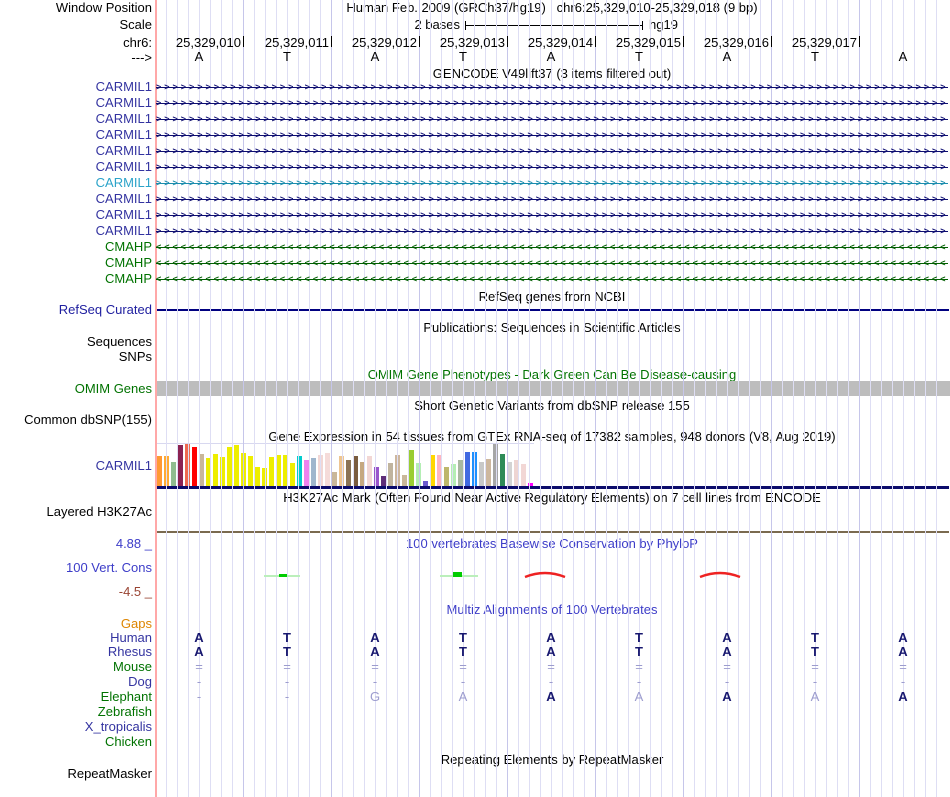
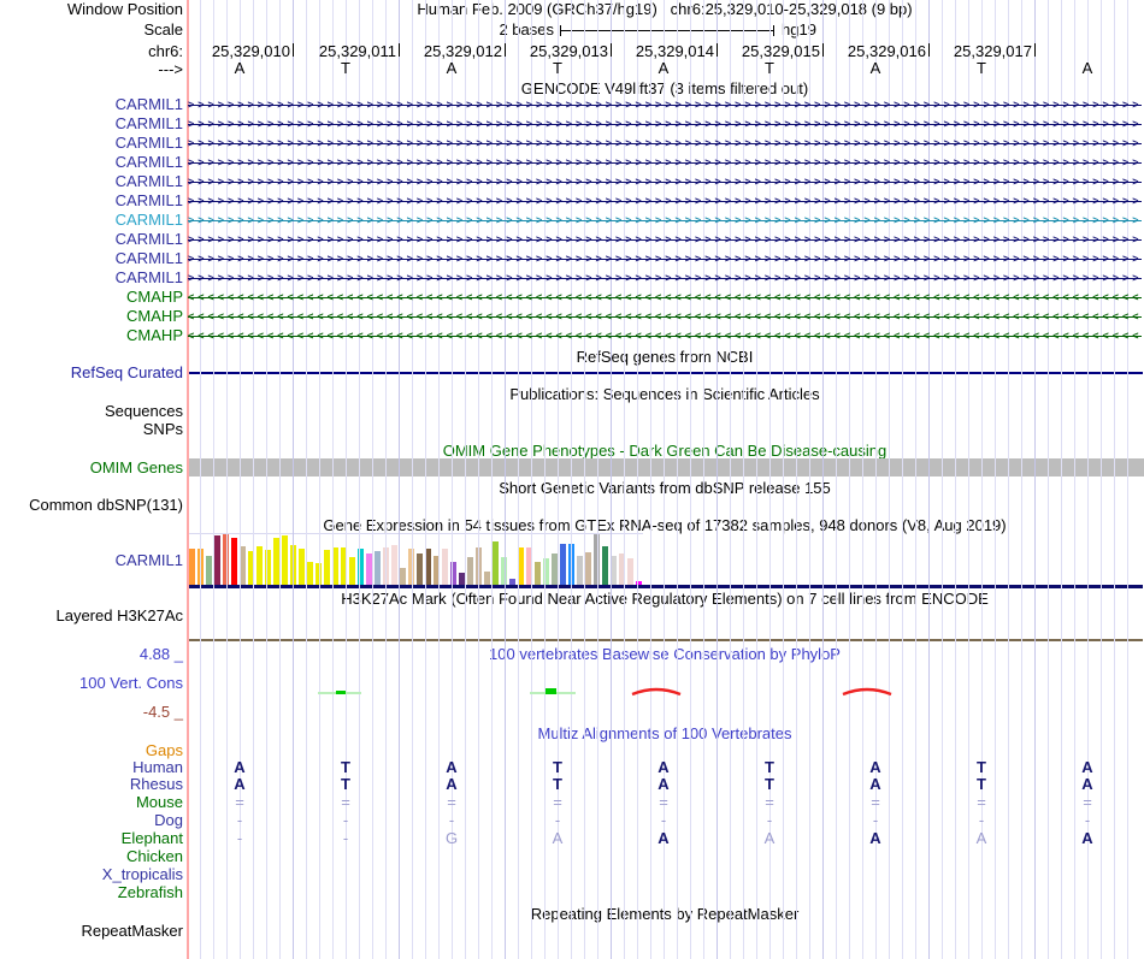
  Window Position
  Human Feb. 2009 (Ch37/hg19) ch625,32900-2539,01 (9 b)
  Scale
  bases
  hg19
  chr6:
  --->
  GENCOE49lft37 (3tems fileed out)
  RefSeens from NCI
  RefSeq Curated
  Publictions Sequence in Sienifc Artiles
  Sequences
  SNPs
  OMI Gene Phenotype - Dark Green Cn Be Dseas-auing
  OMIM Genes
  hort Gnetc Varant from dbSP relas55
- Common dbSNP(155)
+ Common dbSNP(131)
  Genexpresso in 5 tsue from GTEA-seqf 138amples,48 dnors (V8 Aug 2019)
  CARMIL1
  3K2Ac Mark (Often Found Ner Activegultrlments) on 7 cell linesrom ENCODE
  Layered H3K27Ac
  4.88 _
  100 vrerates Basewse Cnservaion bhylo
  100 Vert. Cons
  -4.5 _
  ultiz Algnens of 10ertbrates
  Gaps
  Repeatnlments byepatMaske
  RepeatMasker
  25,329,010
  25,329,011
  25,329,012
  25,329,013
  25,329,014
  25,329,015
  25,329,016
  25,329,017
  A
  T
  A
  T
  A
  T
  A
  T
  A
  CARMIL1
  >>>>>>>>>>>>>>>>>>>>>>>>>>>>>>>>>>>>>>>>>>>>>>>>>>>>>>>>>>>>>>>>>>>>>>>>>>>>>>>>>>>>>>>>>>>>>>>>
  CARMIL1
  >>>>>>>>>>>>>>>>>>>>>>>>>>>>>>>>>>>>>>>>>>>>>>>>>>>>>>>>>>>>>>>>>>>>>>>>>>>>>>>>>>>>>>>>>>>>>>>>
  CARMIL1
  >>>>>>>>>>>>>>>>>>>>>>>>>>>>>>>>>>>>>>>>>>>>>>>>>>>>>>>>>>>>>>>>>>>>>>>>>>>>>>>>>>>>>>>>>>>>>>>>
  CARMIL1
  >>>>>>>>>>>>>>>>>>>>>>>>>>>>>>>>>>>>>>>>>>>>>>>>>>>>>>>>>>>>>>>>>>>>>>>>>>>>>>>>>>>>>>>>>>>>>>>>
  CARMIL1
  >>>>>>>>>>>>>>>>>>>>>>>>>>>>>>>>>>>>>>>>>>>>>>>>>>>>>>>>>>>>>>>>>>>>>>>>>>>>>>>>>>>>>>>>>>>>>>>>
  CARMIL1
  >>>>>>>>>>>>>>>>>>>>>>>>>>>>>>>>>>>>>>>>>>>>>>>>>>>>>>>>>>>>>>>>>>>>>>>>>>>>>>>>>>>>>>>>>>>>>>>>
  CARMIL1
  >>>>>>>>>>>>>>>>>>>>>>>>>>>>>>>>>>>>>>>>>>>>>>>>>>>>>>>>>>>>>>>>>>>>>>>>>>>>>>>>>>>>>>>>>>>>>>>>
  CARMIL1
  >>>>>>>>>>>>>>>>>>>>>>>>>>>>>>>>>>>>>>>>>>>>>>>>>>>>>>>>>>>>>>>>>>>>>>>>>>>>>>>>>>>>>>>>>>>>>>>>
  CARMIL1
  >>>>>>>>>>>>>>>>>>>>>>>>>>>>>>>>>>>>>>>>>>>>>>>>>>>>>>>>>>>>>>>>>>>>>>>>>>>>>>>>>>>>>>>>>>>>>>>>
  CARMIL1
  >>>>>>>>>>>>>>>>>>>>>>>>>>>>>>>>>>>>>>>>>>>>>>>>>>>>>>>>>>>>>>>>>>>>>>>>>>>>>>>>>>>>>>>>>>>>>>>>
  CMAHP
  <<<<<<<<<<<<<<<<<<<<<<<<<<<<<<<<<<<<<<<<<<<<<<<<<<<<<<<<<<<<<<<<<<<<<<<<<<<<<<<<<<<<<<<<<<<<<<<<
  CMAHP
  <<<<<<<<<<<<<<<<<<<<<<<<<<<<<<<<<<<<<<<<<<<<<<<<<<<<<<<<<<<<<<<<<<<<<<<<<<<<<<<<<<<<<<<<<<<<<<<<
  CMAHP
  <<<<<<<<<<<<<<<<<<<<<<<<<<<<<<<<<<<<<<<<<<<<<<<<<<<<<<<<<<<<<<<<<<<<<<<<<<<<<<<<<<<<<<<<<<<<<<<<
  Human
  A
  T
  A
  T
  A
  T
  A
  T
  A
  Rhesus
  A
  T
  A
  T
  A
  T
  A
  T
  A
  Mouse
  =
  =
  =
  =
  =
  =
  =
  =
  =
  Dog
  -
  -
  -
  -
  -
  -
  -
  -
  -
  Elephant
  -
  -
  G
  A
  A
  A
  A
  A
  A
- Zebrafish
+ Chicken
  X_tropicalis
- Chicken
+ Zebrafish
